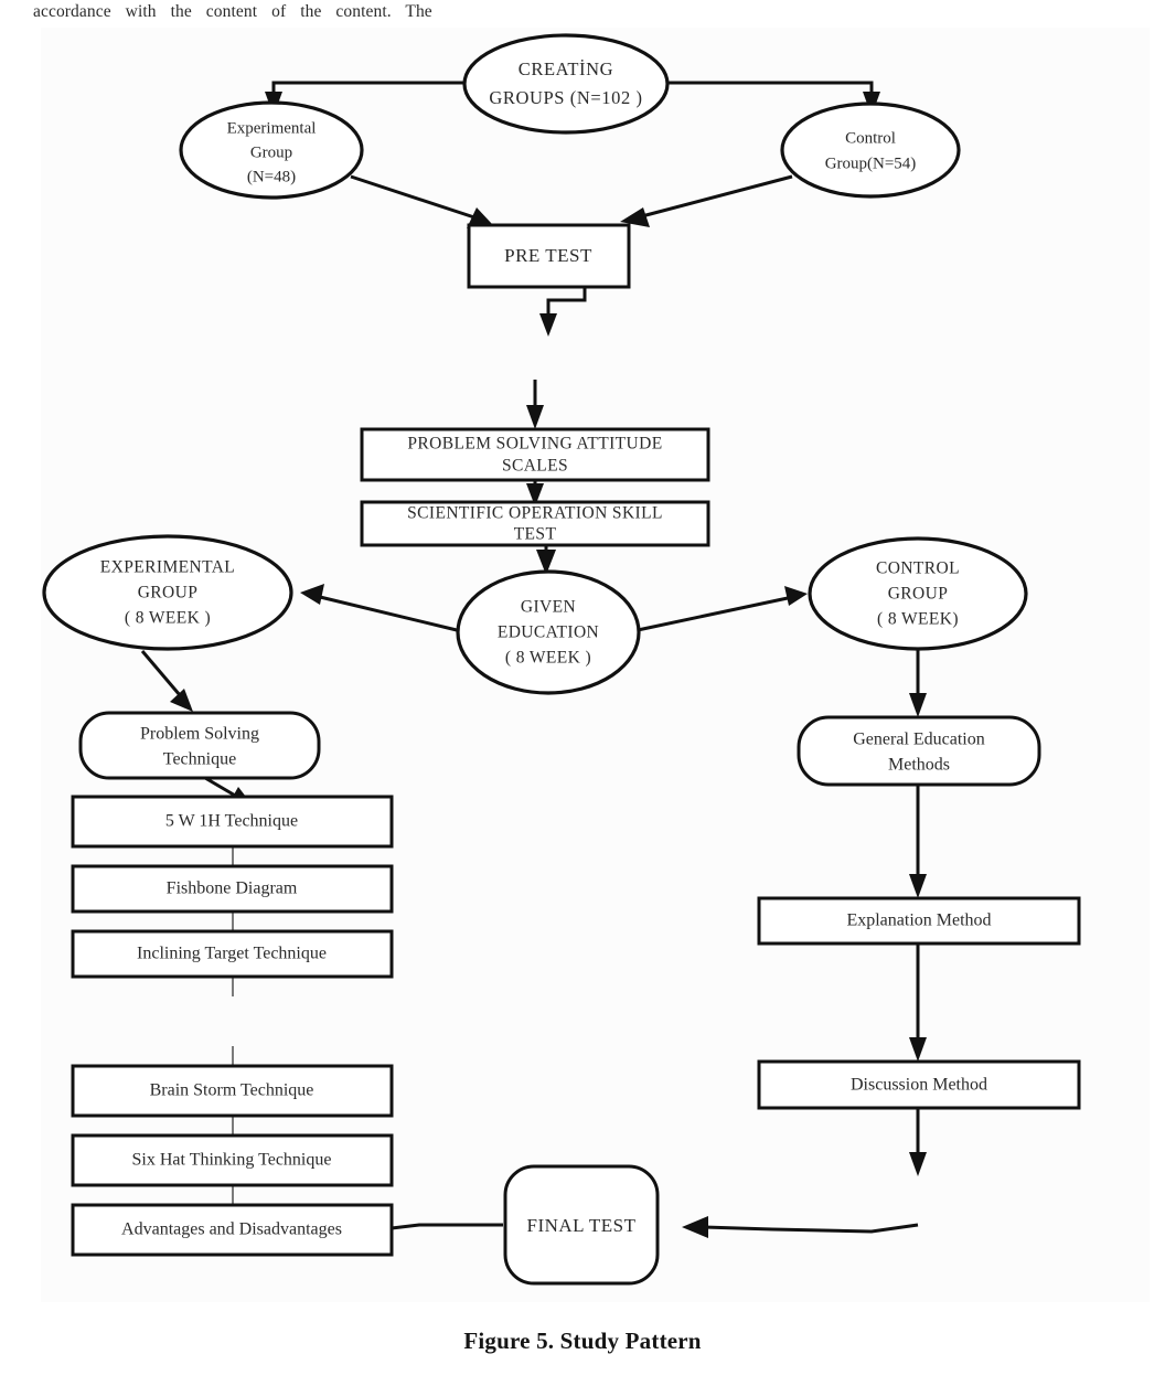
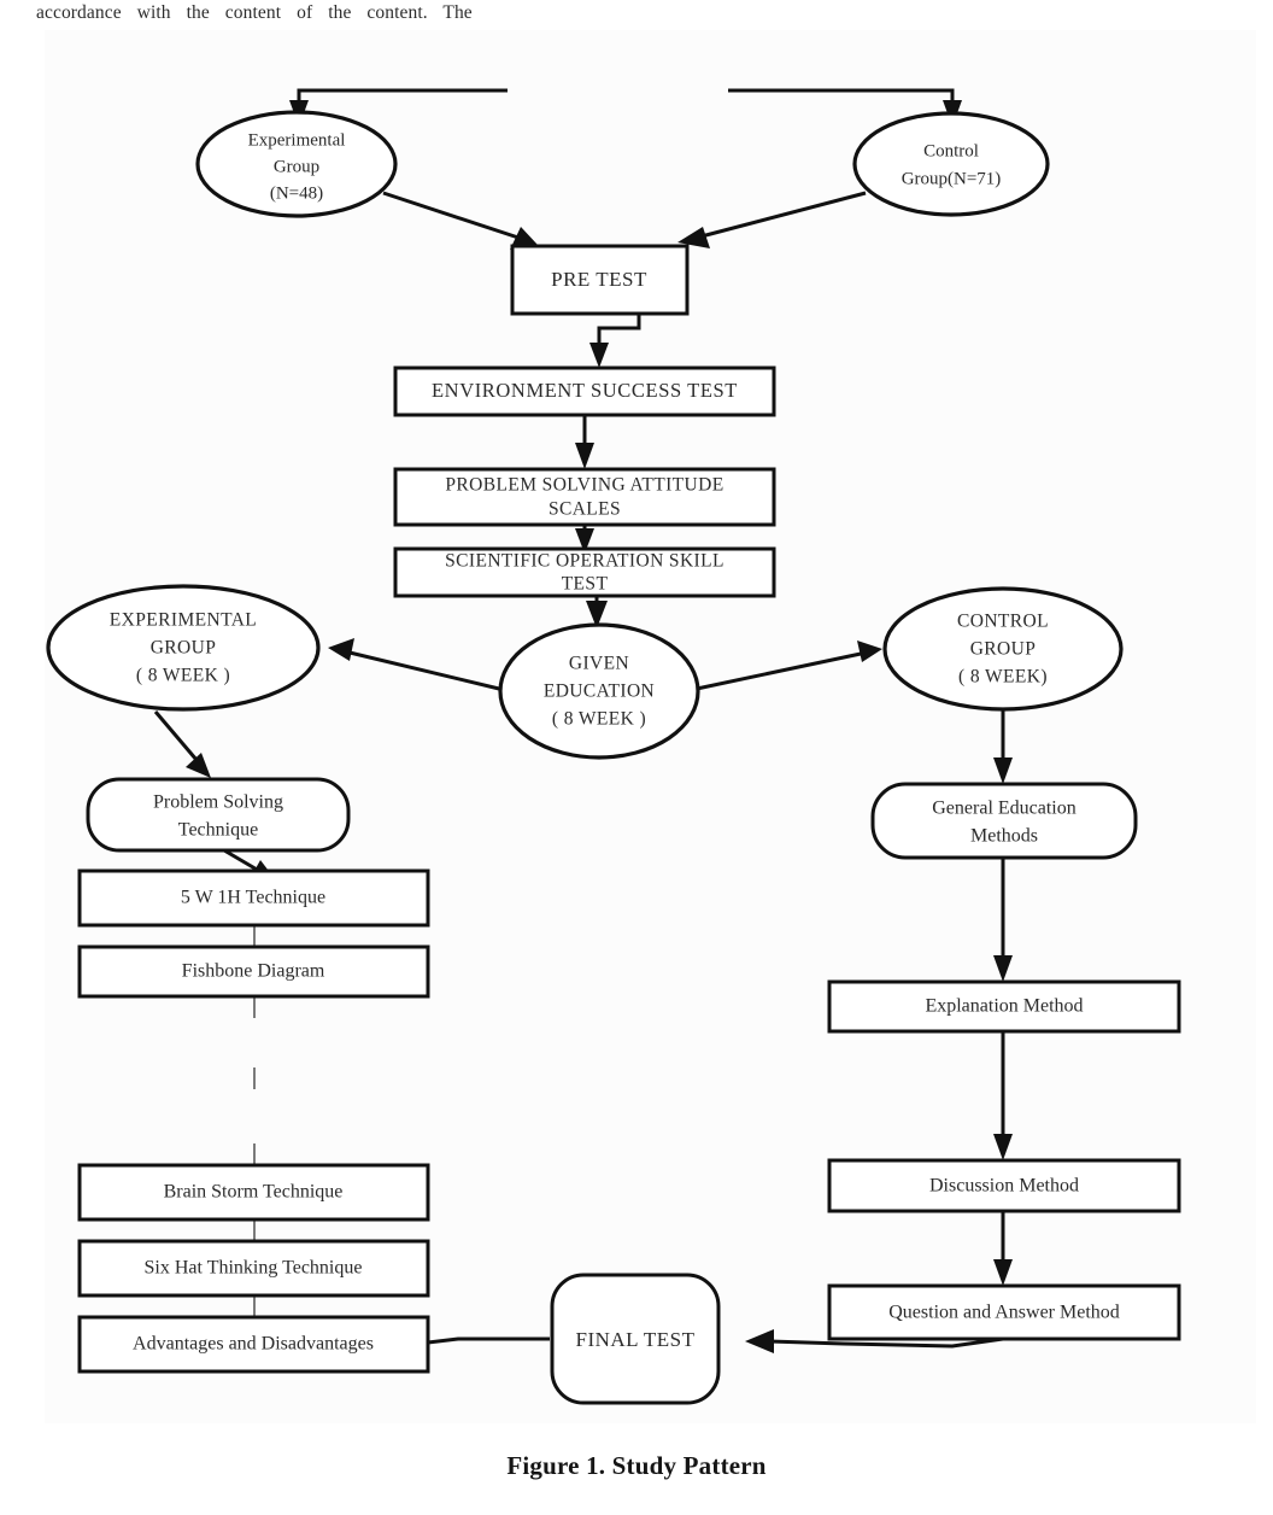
  accordance with the content of the content. The
- CREATİNG
- GROUPS (N=102 )
  Experimental
  Group
  (N=48)
  Control
- Group(N=54)
+ Group(N=71)
  PRE TEST
+ ENVIRONMENT SUCCESS TEST
  PROBLEM SOLVING ATTITUDE
  SCALES
  SCIENTIFIC OPERATION SKILL
  TEST
  EXPERIMENTAL
  GROUP
  ( 8 WEEK )
  GIVEN
  EDUCATION
  ( 8 WEEK )
  CONTROL
  GROUP
  ( 8 WEEK)
  Problem Solving
  Technique
  General Education
  Methods
  5 W 1H Technique
  Fishbone Diagram
- Inclining Target Technique
  Brain Storm Technique
  Six Hat Thinking Technique
  Advantages and Disadvantages
  Explanation Method
  Discussion Method
+ Question and Answer Method
  FINAL TEST
- Figure 5. Study Pattern
+ Figure 1. Study Pattern
